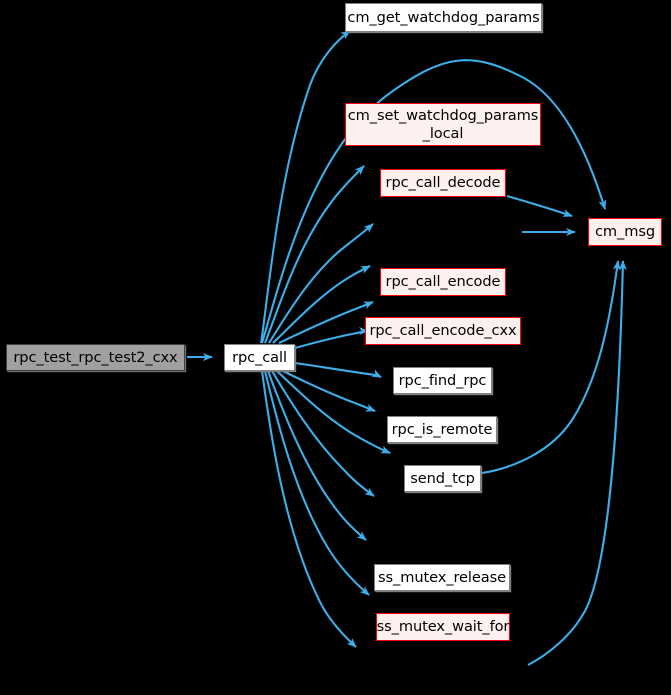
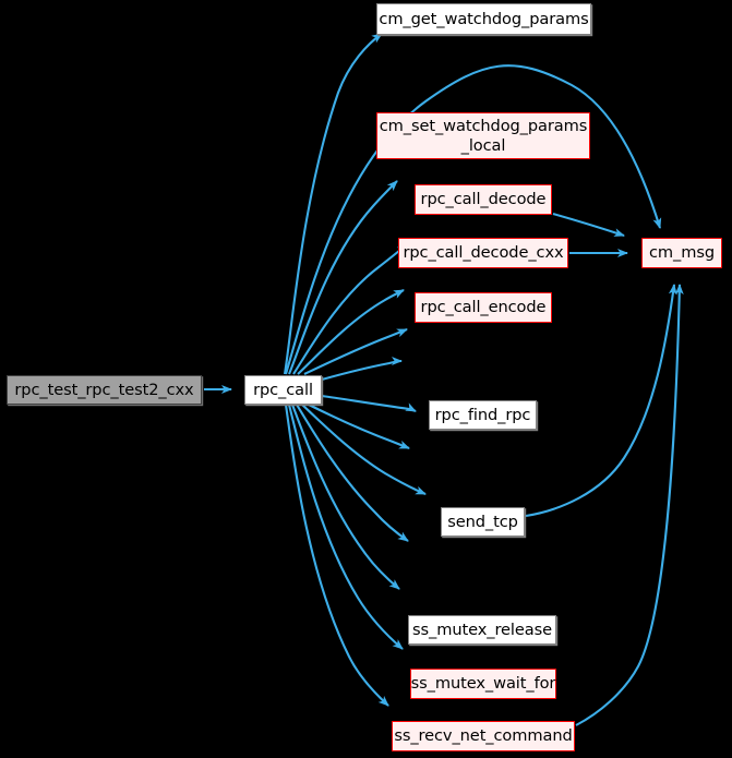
  rpc_test_rpc_test2_cxx
  rpc_call
  cm_get_watchdog_params
  cm_set_watchdog_params
  _local
  rpc_call_decode
+ rpc_call_decode_cxx
  rpc_call_encode
- rpc_call_encode_cxx
  rpc_find_rpc
- rpc_is_remote
  send_tcp
  ss_mutex_release
  ss_mutex_wait_for
+ ss_recv_net_command
  cm_msg
